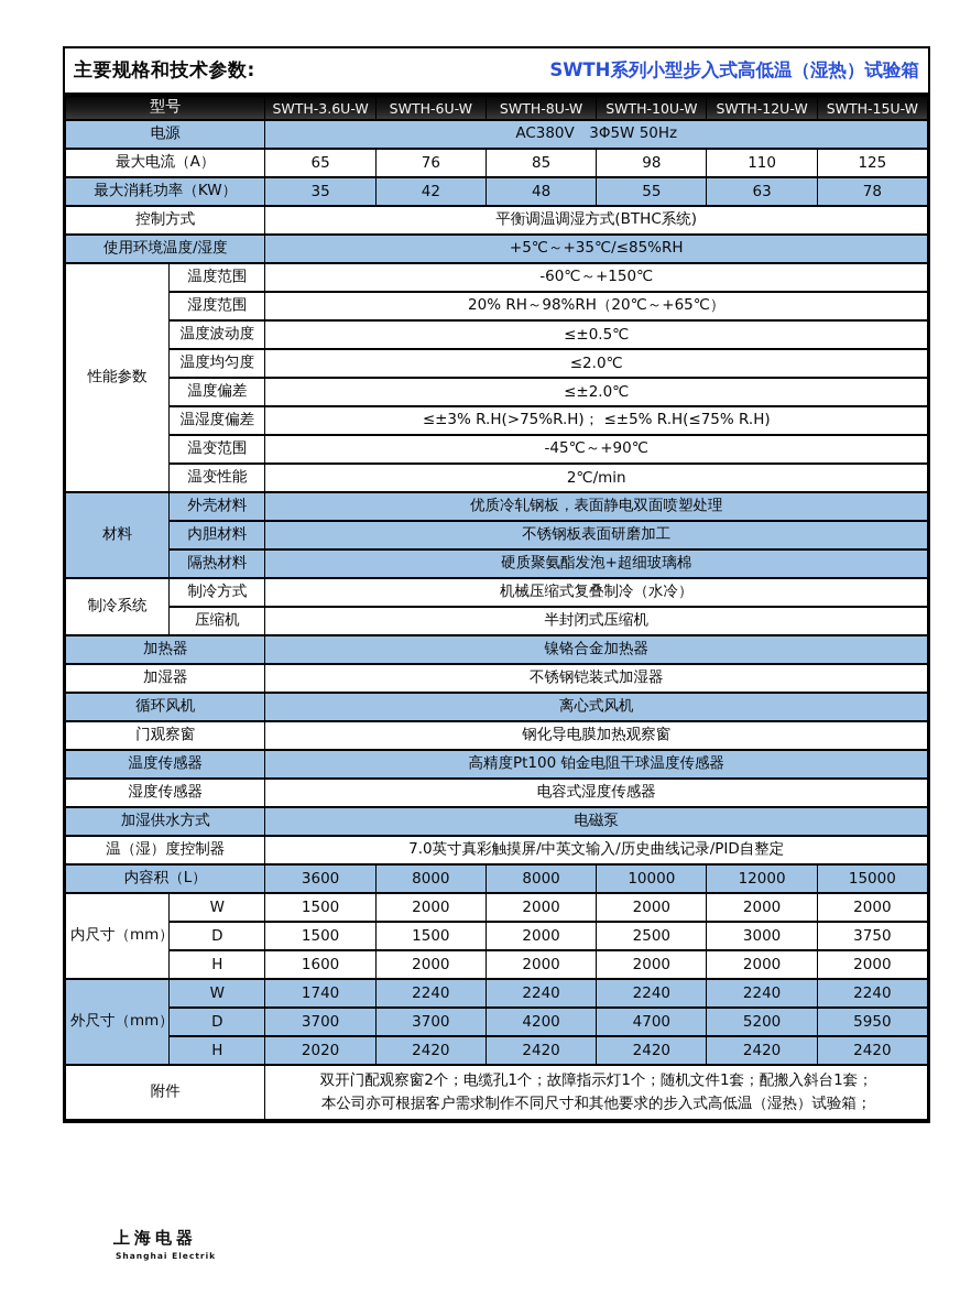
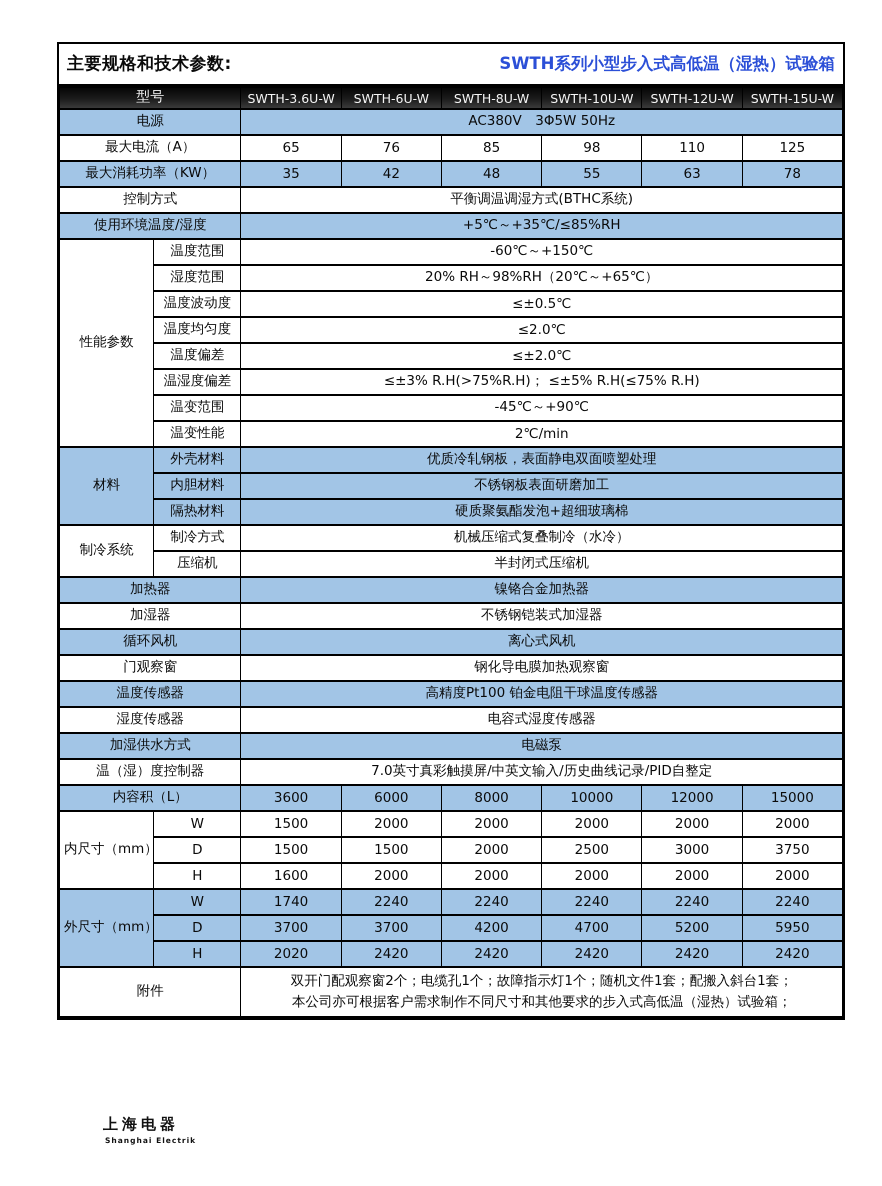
  主要规格和技术参数:
  SWTH系列小型步入式高低温（湿热）试验箱
  型号	SWTH-3.6U-W	SWTH-6U-W	SWTH-8U-W	SWTH-10U-W	SWTH-12U-W	SWTH-15U-W
  电源	AC380V 3Φ5W 50Hz
  最大电流（A）	65	76	85	98	110	125
  最大消耗功率（KW）	35	42	48	55	63	78
  控制方式	平衡调温调湿方式(BTHC系统)
  使用环境温度/湿度	+5℃～+35℃/≤85%RH
  性能参数	温度范围	-60℃～+150℃
  湿度范围	20% RH～98%RH（20℃～+65℃）
  温度波动度	≤±0.5℃
  温度均匀度	≤2.0℃
  温度偏差	≤±2.0℃
  温湿度偏差	≤±3% R.H(>75%R.H)； ≤±5% R.H(≤75% R.H)
  温变范围	-45℃～+90℃
  温变性能	2℃/min
  材料	外壳材料	优质冷轧钢板，表面静电双面喷塑处理
  内胆材料	不锈钢板表面研磨加工
  隔热材料	硬质聚氨酯发泡+超细玻璃棉
  制冷系统	制冷方式	机械压缩式复叠制冷（水冷）
  压缩机	半封闭式压缩机
  加热器	镍铬合金加热器
  加湿器	不锈钢铠装式加湿器
  循环风机	离心式风机
  门观察窗	钢化导电膜加热观察窗
  温度传感器	高精度Pt100 铂金电阻干球温度传感器
  湿度传感器	电容式湿度传感器
  加湿供水方式	电磁泵
  温（湿）度控制器	7.0英寸真彩触摸屏/中英文输入/历史曲线记录/PID自整定
- 内容积（L）	3600	8000	8000	10000	12000	15000
+ 内容积（L）	3600	6000	8000	10000	12000	15000
  内尺寸（mm）	W	1500	2000	2000	2000	2000	2000
  D	1500	1500	2000	2500	3000	3750
  H	1600	2000	2000	2000	2000	2000
  外尺寸（mm）	W	1740	2240	2240	2240	2240	2240
  D	3700	3700	4200	4700	5200	5950
  H	2020	2420	2420	2420	2420	2420
  附件	双开门配观察窗2个；电缆孔1个；故障指示灯1个；随机文件1套；配搬入斜台1套；本公司亦可根据客户需求制作不同尺寸和其他要求的步入式高低温（湿热）试验箱；
  上海电器
  Shanghai Electrik
